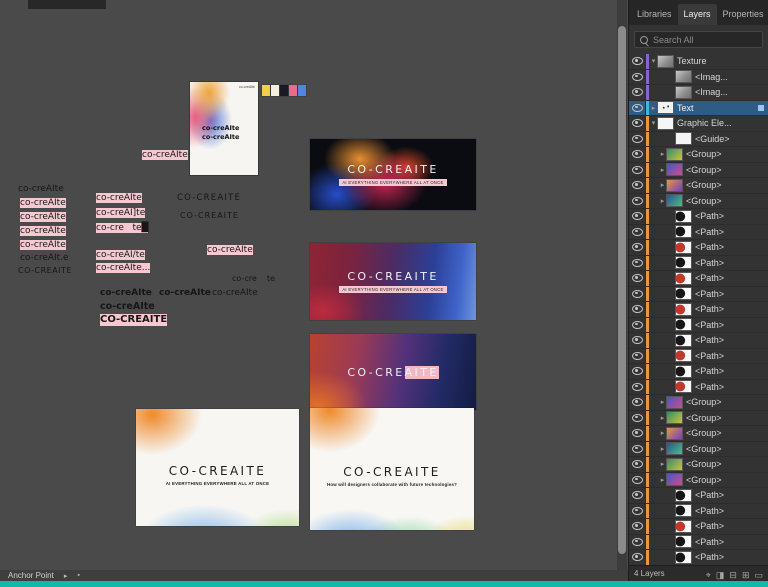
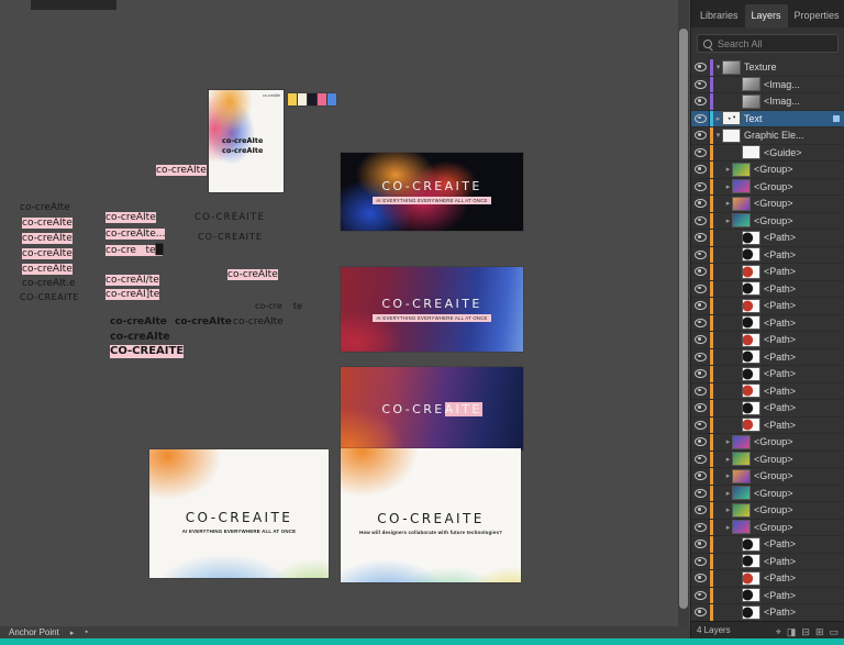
  co-creAIte
  co-creAIte
  co-creAIte
  co-creAIte
  co-creAIte
  co-creAIte
  co-creAIt.e
  CO-CREAITE
  co-creAIte
- co-creAI]te
+ co-creAIte...
  co-cre te█
  co-creAI/te
- co-creAIte...
+ co-creAI]te
  CO-CREAITE
  CO-CREAITE
  co-creAIte
  co-cre te
  co-creAIte
  co-creAIte
  co-creAIte
  co-creAIte
  CO-CREAITE
  co-creAIte
  co-creAIte
  CO-CREAITE
  CO-CREAITE
  CO-CREAITE
  CO-CREAITE
  CO-CREAITE
  Anchor Point
  Libraries
  Layers
  Properties
  Search All
  Texture
  <Imag...
  <Imag...
  Text
  Graphic Ele...
  <Guide>
  <Group>
  <Group>
  <Group>
  <Group>
  <Path>
  <Path>
  <Path>
  <Path>
  <Path>
  <Path>
  <Path>
  <Path>
  <Path>
  <Path>
  <Path>
  <Path>
  <Group>
  <Group>
  <Group>
  <Group>
  <Group>
  <Group>
  <Path>
  <Path>
  <Path>
  <Path>
  <Path>
  4 Layers
  ⌖ ◨ ⊟ ⊞ ▭
